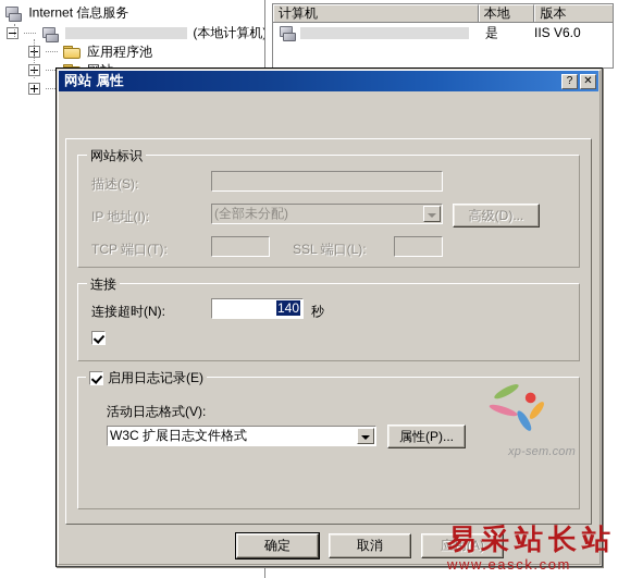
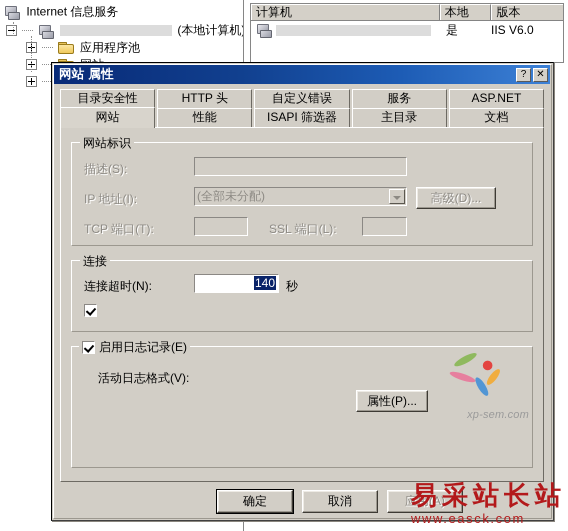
  Internet 信息服务
  (本地计算机
  应用程序池
  计算机
  本地
  版本
  是
  IIS V6.0
  网站 属性
  ?
  ✕
+ 目录安全性
+ HTTP 头
+ 自定义错误
+ 服务
+ ASP.NET
+ 网站
+ 性能
+ ISAPI 筛选器
+ 主目录
+ 文档
  网站标识
  描述(S):
  IP 地址(I):
  (全部未分配)
  高级(D)...
  TCP 端口(T):
  SSL 端口(L):
  连接
  连接超时(N):
  140
  秒
  启用日志记录(E)
  活动日志格式(V):
- W3C 扩展日志文件格式
  属性(P)...
  xp-sem.com
  确定
  取消
  应用(A)
  易采站长站
  www.easck.com
